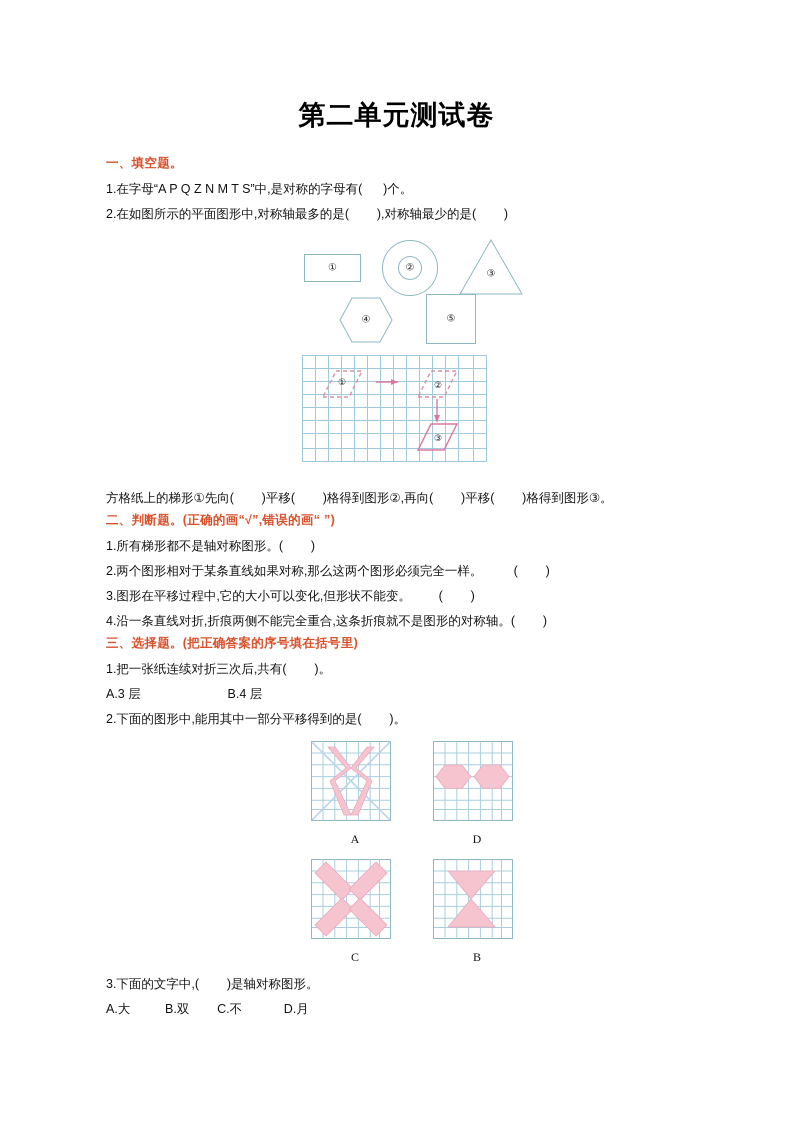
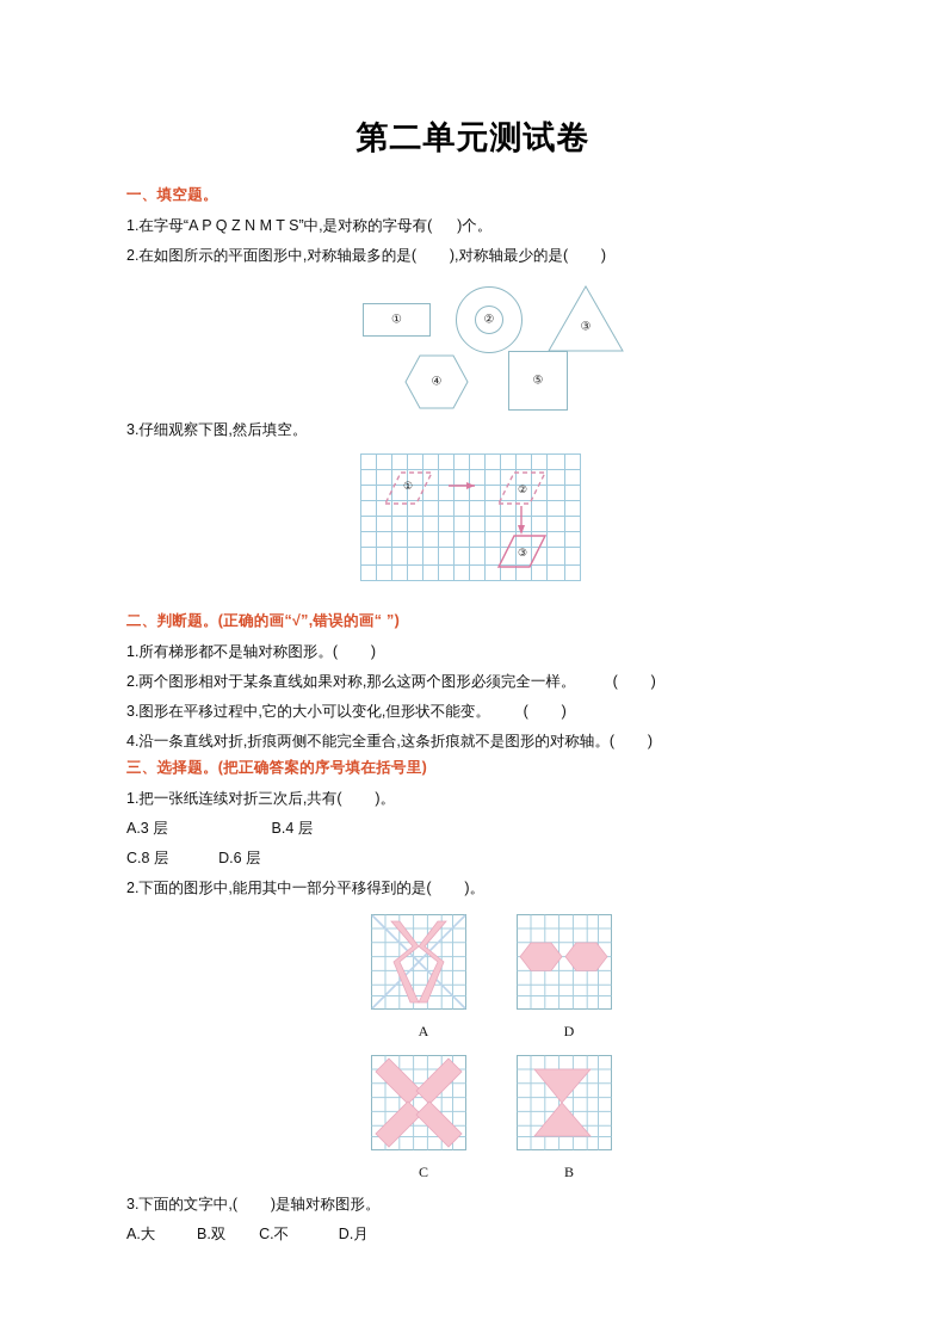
  第二单元测试卷
  一、填空题。
  1.在字母“A P Q Z N M T S”中,是对称的字母有( )个。
  2.在如图所示的平面图形中,对称轴最多的是( ),对称轴最少的是( )
  ①
  ②
  ③
  ④
  ⑤
+ 3.仔细观察下图,然后填空。
  ①
  ②
  ③
- 方格纸上的梯形①先向( )平移( )格得到图形②,再向( )平移( )格得到图形③。
  二、判断题。(正确的画“√”,错误的画“ ”)
  1.所有梯形都不是轴对称图形。( )
  2.两个图形相对于某条直线如果对称,那么这两个图形必须完全一样。 ( )
  3.图形在平移过程中,它的大小可以变化,但形状不能变。 ( )
  4.沿一条直线对折,折痕两侧不能完全重合,这条折痕就不是图形的对称轴。( )
  三、选择题。(把正确答案的序号填在括号里)
  1.把一张纸连续对折三次后,共有( )。
  A.3 层 B.4 层
+ C.8 层 D.6 层
  2.下面的图形中,能用其中一部分平移得到的是( )。
  A
  D
  C
  B
  3.下面的文字中,( )是轴对称图形。
  A.大 B.双 C.不 D.月
